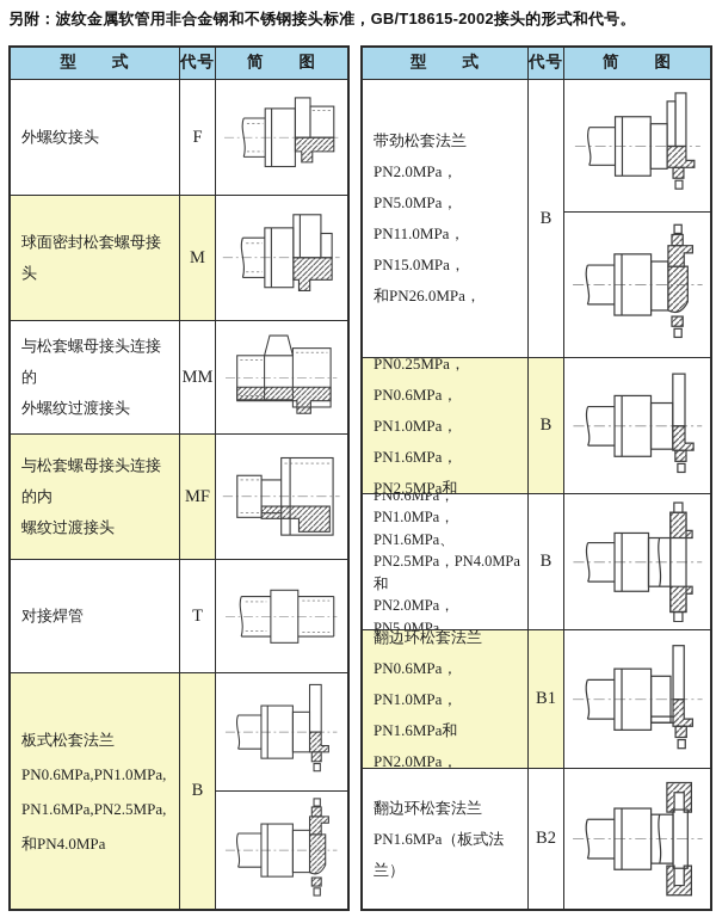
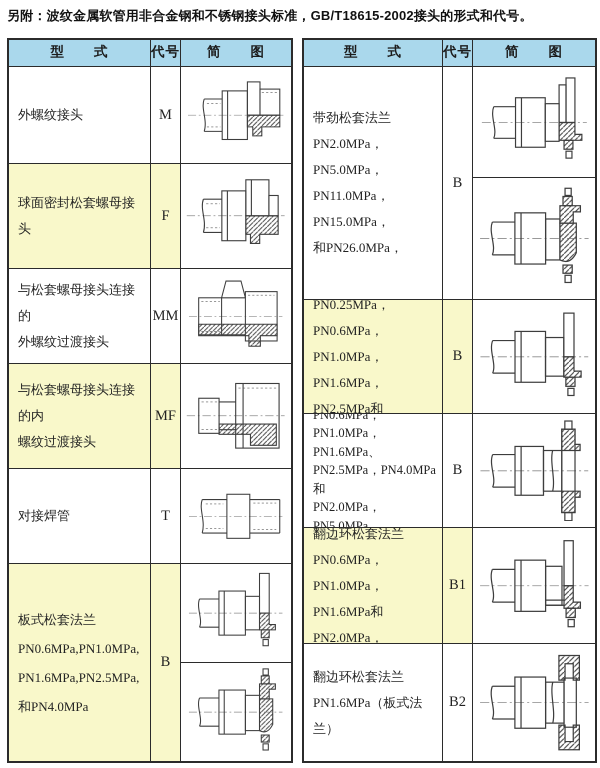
  另附：波纹金属软管用非合金钢和不锈钢接头标准，GB/T18615-2002接头的形式和代号。
  型 式
  代号
  简 图
  外螺纹接头
- F
+ M
  球面密封松套螺母接头
- M
+ F
  与松套螺母接头连接的
  外螺纹过渡接头
  MM
  与松套螺母接头连接的内
  螺纹过渡接头
  MF
  对接焊管
  T
  板式松套法兰
  PN0.6MPa,PN1.0MPa,
  PN1.6MPa,PN2.5MPa,
  和PN4.0MPa
  B
  型 式
  代号
  简 图
  带劲松套法兰
  PN2.0MPa，PN5.0MPa，
  PN11.0MPa，PN15.0MPa，
  和PN26.0MPa，
  B
  PN0.25MPa，PN0.6MPa，
  PN1.0MPa，PN1.6MPa，
  B
  PN1.0MPa，PN1.6MPa、
  PN2.5MPa，PN4.0MPa和
  PN2.0MPa，PN5.0MPa，
  B
  翻边环松套法兰
  PN0.6MPa，PN1.0MPa，
  PN1.6MPa和PN2.0MPa，
  B1
  翻边环松套法兰
  PN1.6MPa（板式法兰）
  B2
